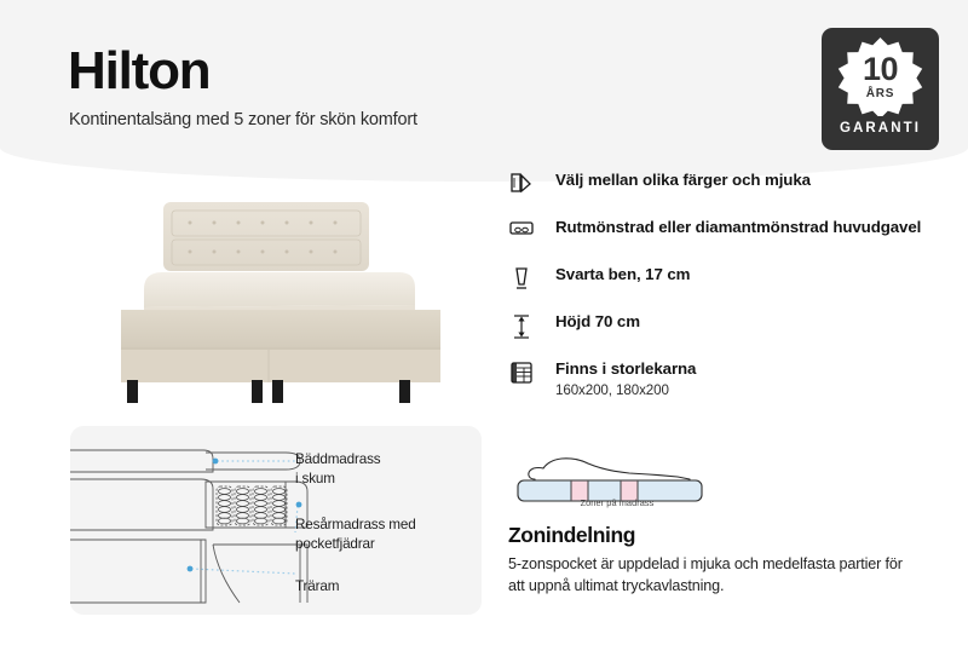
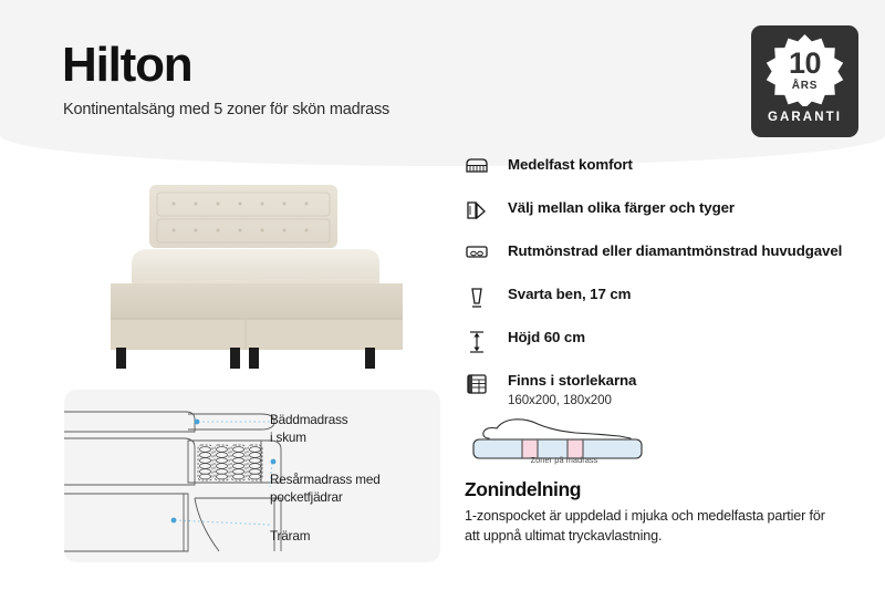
  Hilton
- Kontinentalsäng med 5 zoner för skön komfort
+ Kontinentalsäng med 5 zoner för skön madrass
  10
  ÅRS
  GARANTI
+ Medelfast komfort
- Välj mellan olika färger och mjuka
+ Välj mellan olika färger och tyger
  Rutmönstrad eller diamantmönstrad huvudgavel
  Svarta ben, 17 cm
- Höjd 70 cm
+ Höjd 60 cm
  Finns i storlekarna
  160x200, 180x200
  Bäddmadrass
  i skum
  Resårmadrass med
  pocketfjädrar
  Träram
  Zoner på madrass
  Zonindelning
- 5-zonspocket är uppdelad i mjuka och medelfasta partier för att uppnå ultimat tryckavlastning.
+ 1-zonspocket är uppdelad i mjuka och medelfasta partier för att uppnå ultimat tryckavlastning.
